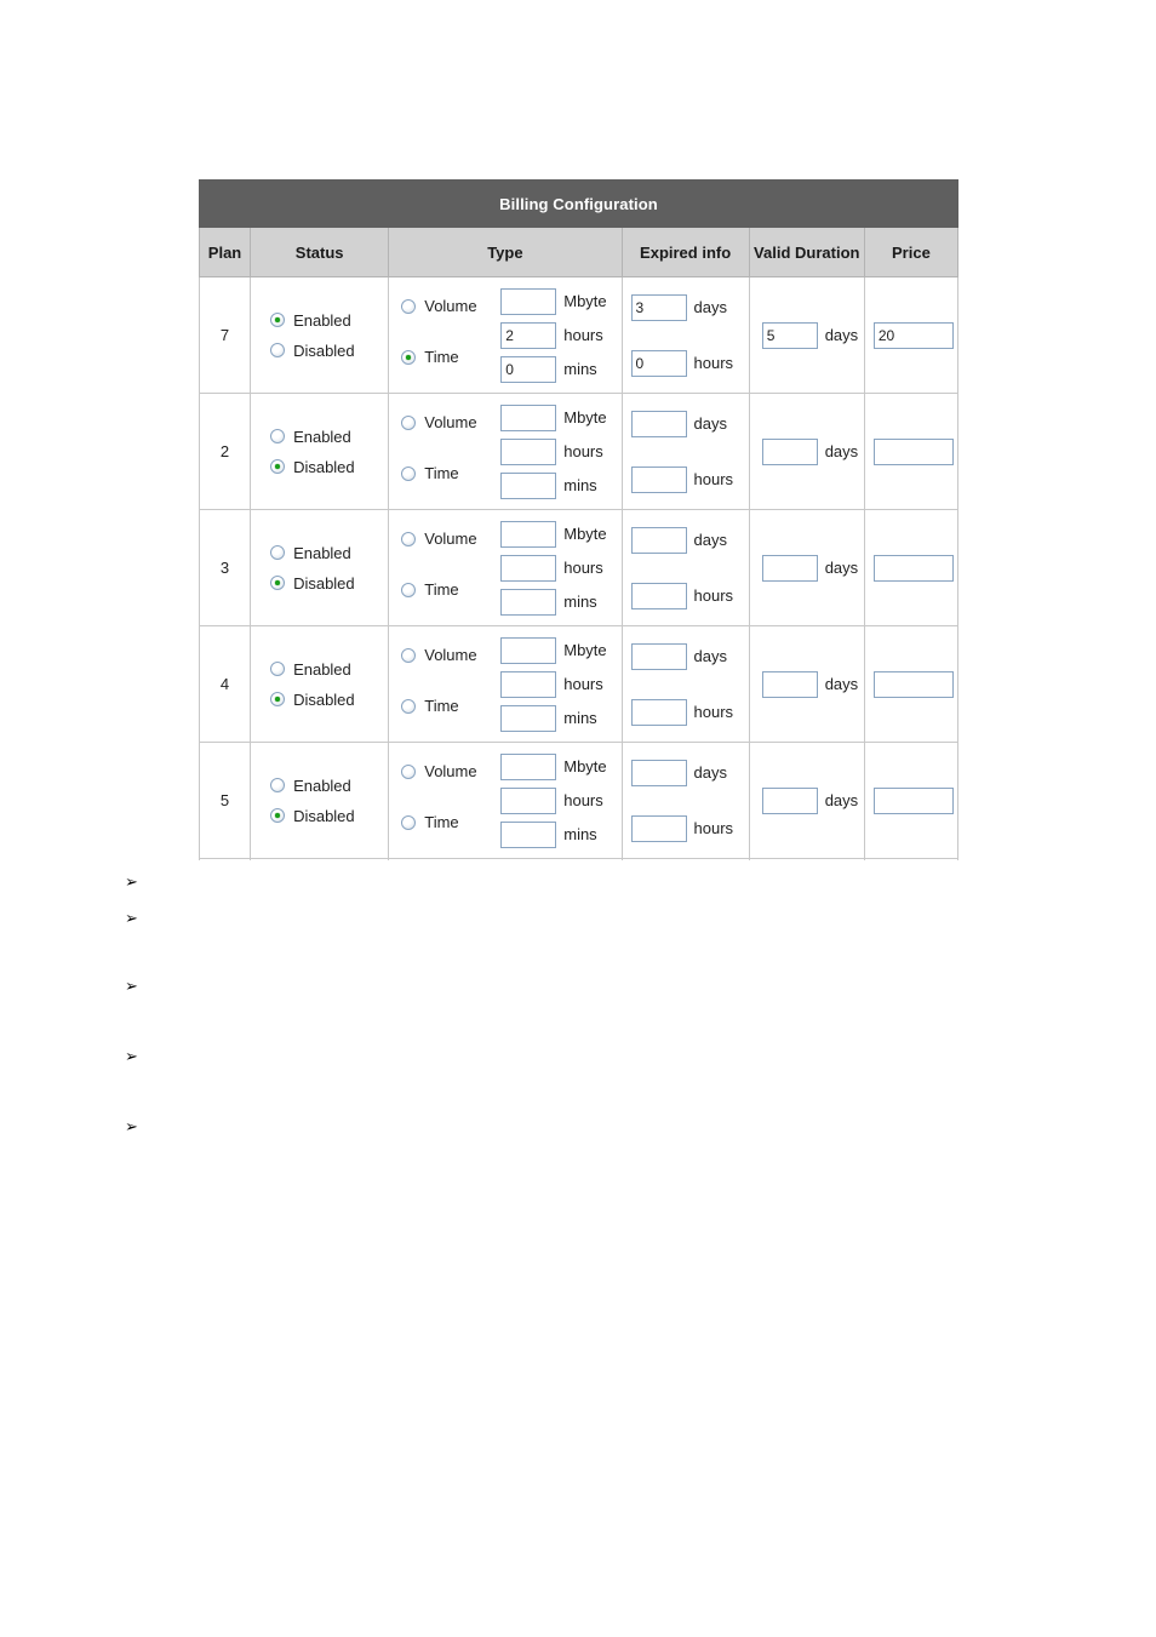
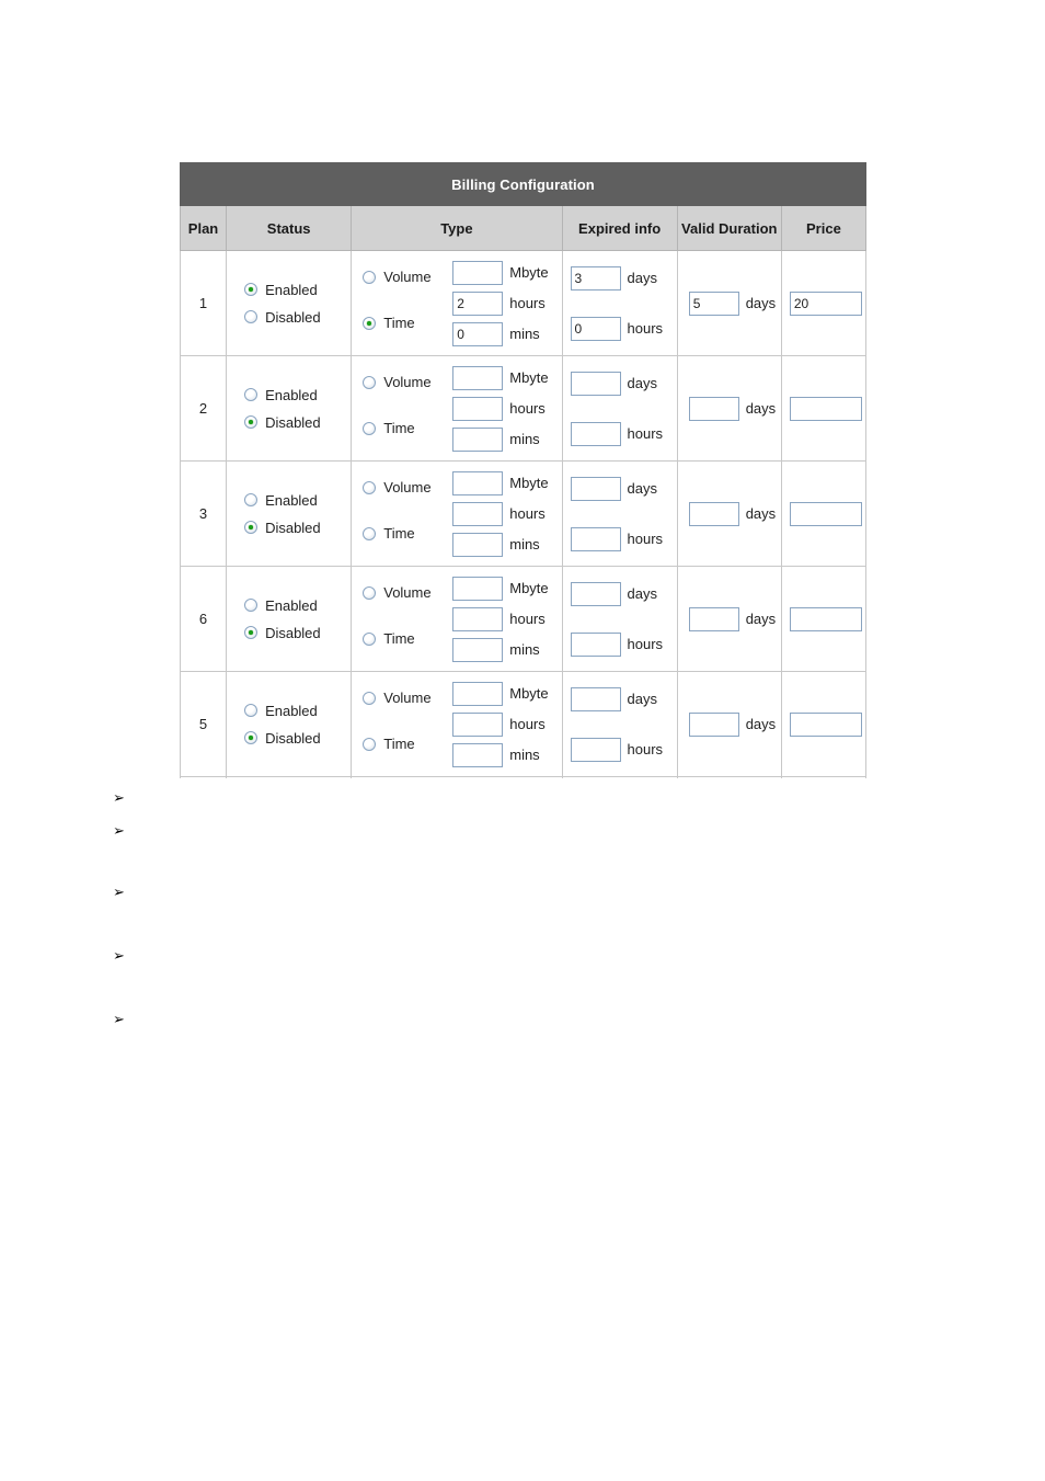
  Billing Configuration
  Plan	Status	Type	Expired info	Valid Duration	Price
- 7	EnabledDisabled	VolumeTimeMbyte 2 hours 0 mins	3 days 0 hours	5 days	20
+ 1	EnabledDisabled	VolumeTimeMbyte 2 hours 0 mins	3 days 0 hours	5 days	20
  2	EnabledDisabled	VolumeTimeMbytehoursmins	dayshours	days
  3	EnabledDisabled	VolumeTimeMbytehoursmins	dayshours	days
- 4	EnabledDisabled	VolumeTimeMbytehoursmins	dayshours	days
+ 6	EnabledDisabled	VolumeTimeMbytehoursmins	dayshours	days
  5	EnabledDisabled	VolumeTimeMbytehoursmins	dayshours	days
  ➢
  ➢
  ➢
  ➢
  ➢
